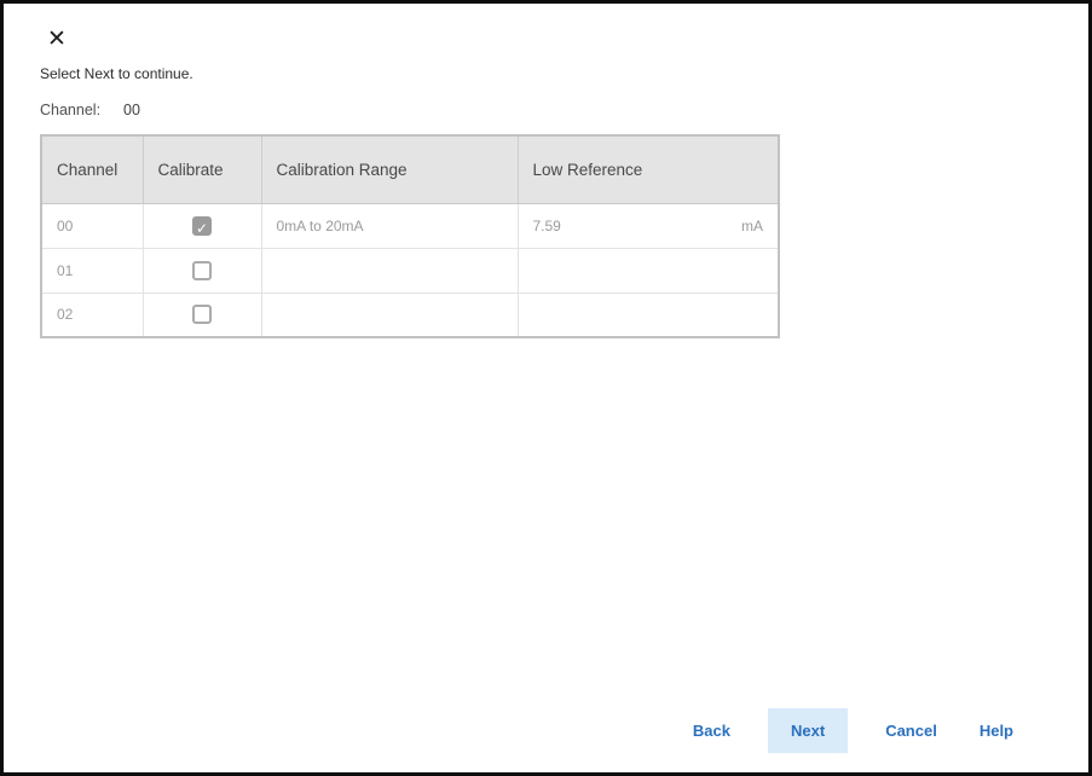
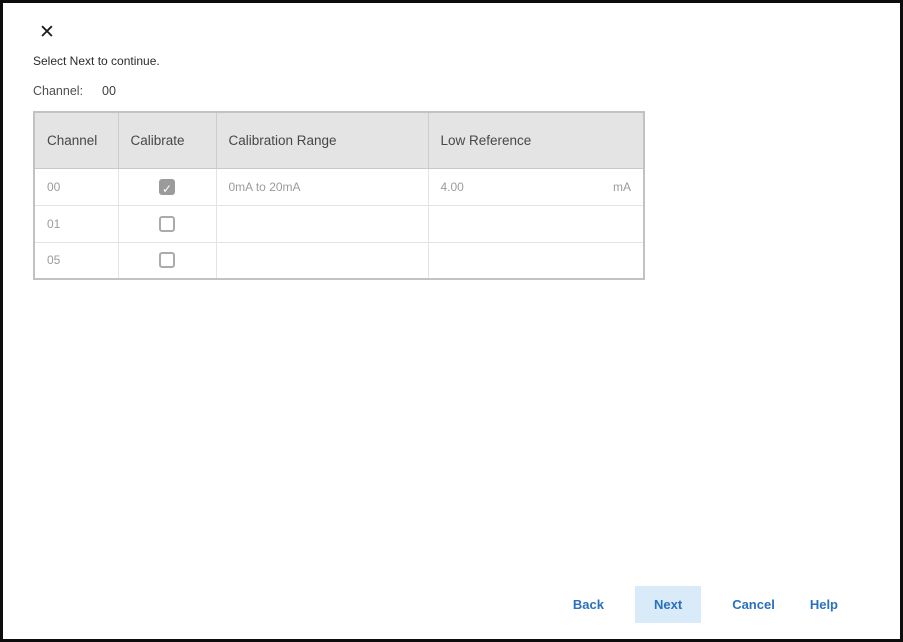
  ✕
  Select Next to continue.
  Channel: 00
  Channel	Calibrate	Calibration Range	Low Reference
- 00		0mA to 20mA	7.59 mA
+ 00		0mA to 20mA	4.00 mA
  01
- 02
+ 05
  Back
  Next
  Cancel
  Help
